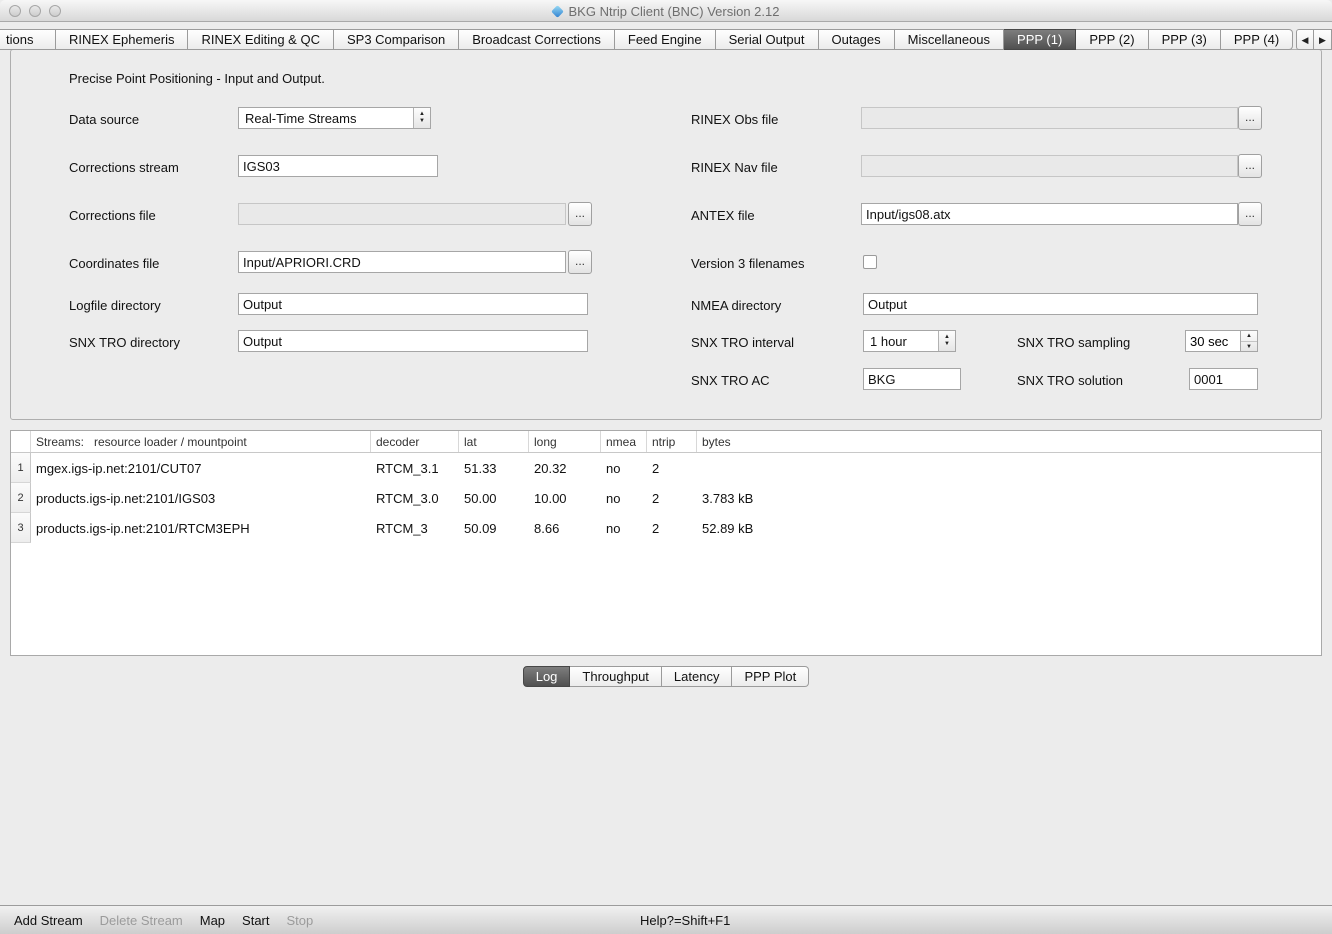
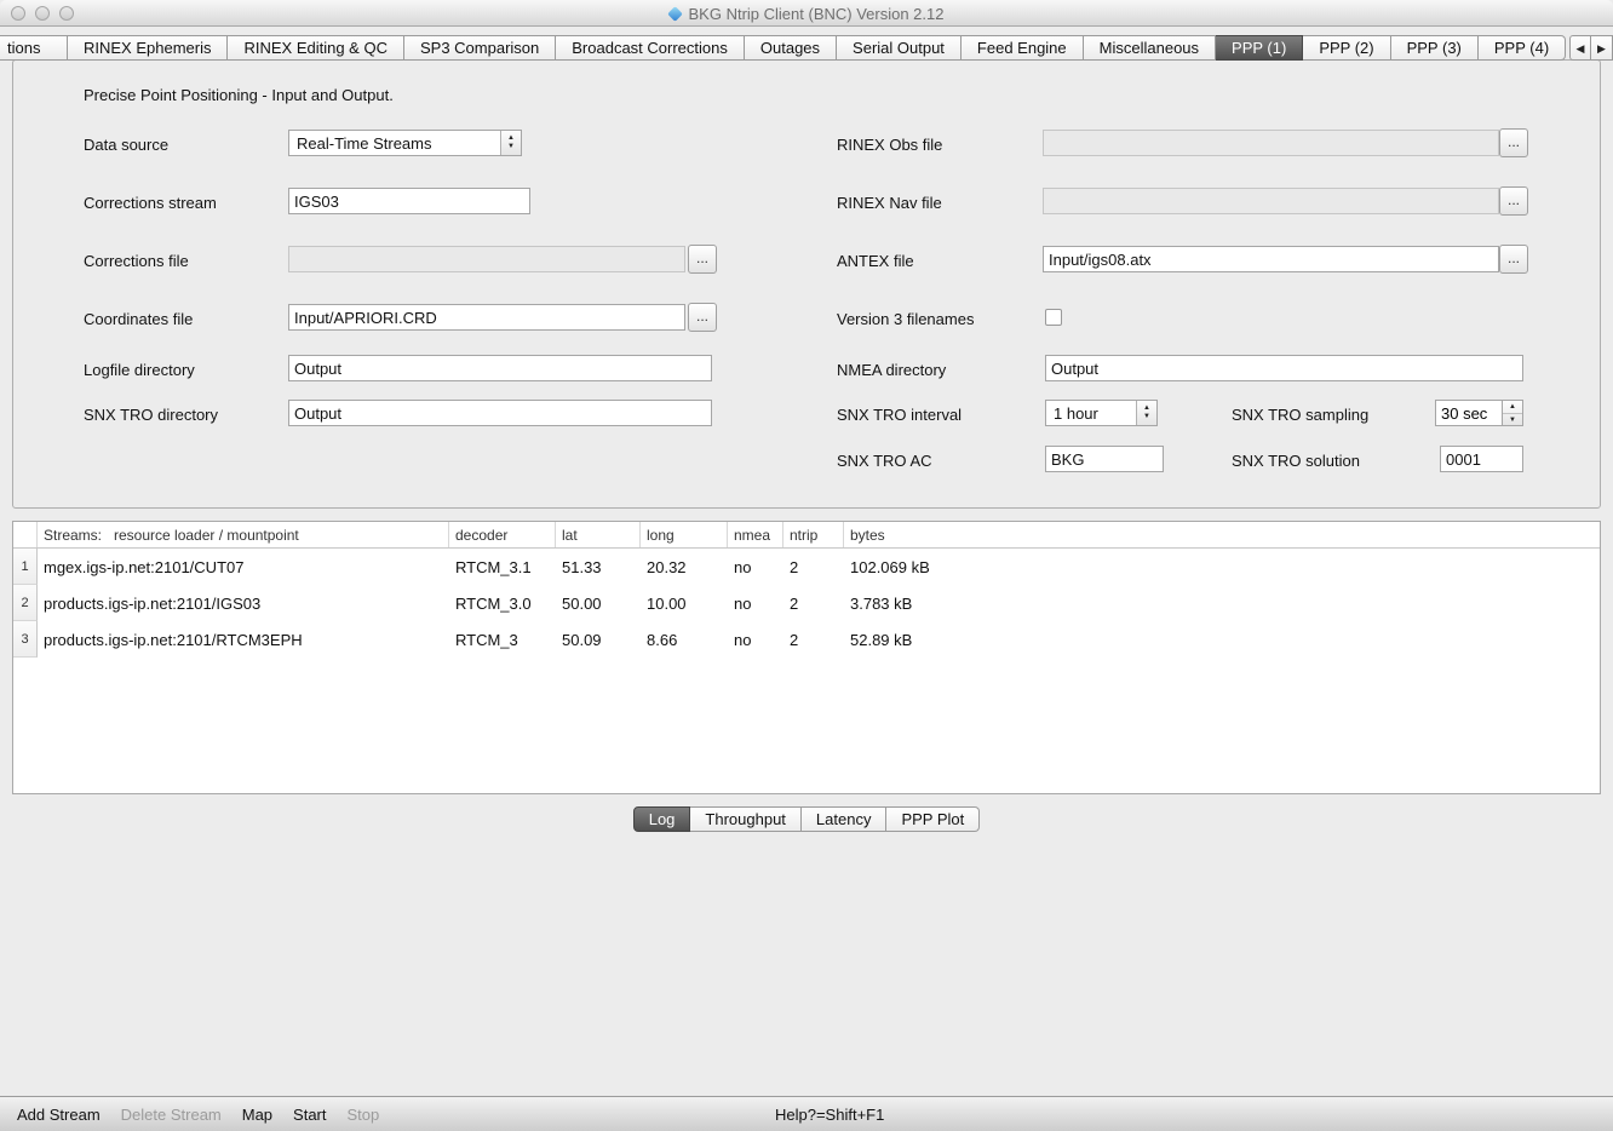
  BKG Ntrip Client (BNC) Version 2.12
  tions
  RINEX Ephemeris
  RINEX Editing & QC
  SP3 Comparison
  Broadcast Corrections
- Feed Engine
+ Outages
  Serial Output
- Outages
+ Feed Engine
  Miscellaneous
  PPP (1)
  PPP (2)
  PPP (3)
  PPP (4)
  ◀
  ▶
  Precise Point Positioning - Input and Output.
  Data source
  Real-Time Streams
  Corrections stream
  IGS03
  Corrections file
  ...
  Coordinates file
  Input/APRIORI.CRD
  ...
  Logfile directory
  Output
  SNX TRO directory
  Output
  RINEX Obs file
  ...
  RINEX Nav file
  ...
  ANTEX file
  Input/igs08.atx
  ...
  Version 3 filenames
  NMEA directory
  Output
  SNX TRO interval
  1 hour
  SNX TRO sampling
  30 sec
  SNX TRO AC
  BKG
  SNX TRO solution
  0001
  Streams: resource loader / mountpoint
  decoder
  lat
  long
  nmea
  ntrip
  bytes
  1
  mgex.igs-ip.net:2101/CUT07
  RTCM_3.1
  51.33
  20.32
  no
  2
+ 102.069 kB
  2
  products.igs-ip.net:2101/IGS03
  RTCM_3.0
  50.00
  10.00
  no
  2
  3.783 kB
  3
  products.igs-ip.net:2101/RTCM3EPH
  RTCM_3
  50.09
  8.66
  no
  2
  52.89 kB
  Log
  Throughput
  Latency
  PPP Plot
  Add Stream
  Delete Stream
  Map
  Start
  Stop
  Help?=Shift+F1
